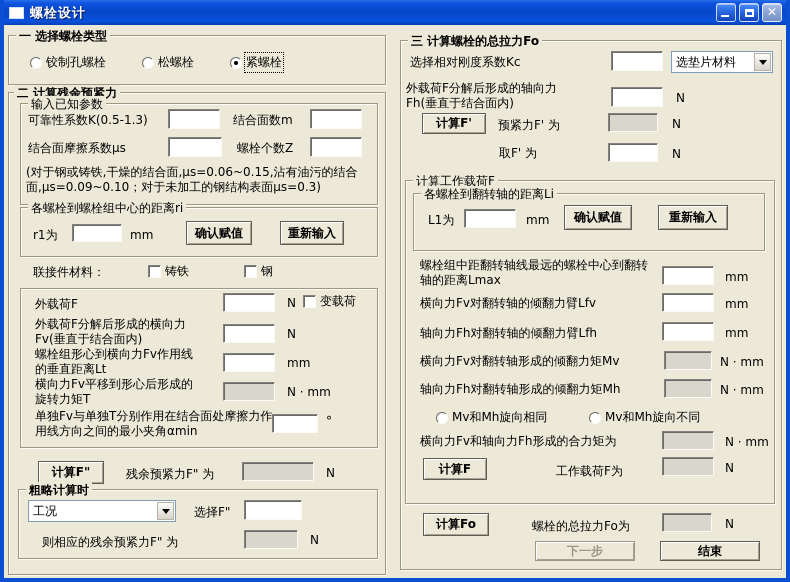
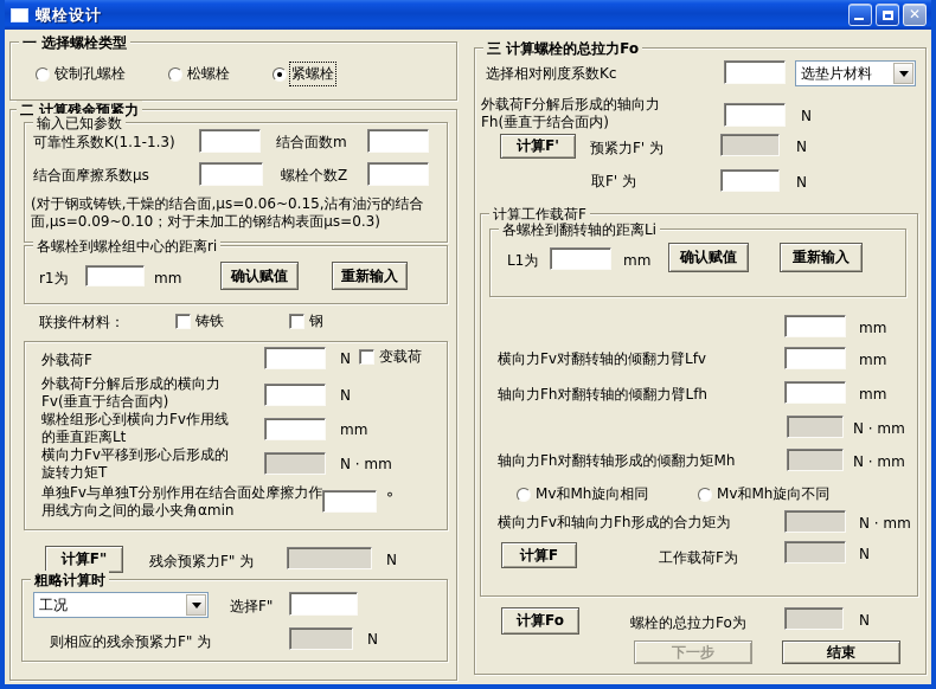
  螺栓设计
  ✕
  一 选择螺栓类型
  铰制孔螺栓
  松螺栓
  紧螺栓
  二 计算残余预紧力
  输入已知参数
- 可靠性系数K(0.5-1.3)
+ 可靠性系数K(1.1-1.3)
  结合面数m
  结合面摩擦系数μs
  螺栓个数Z
  (对于钢或铸铁,干燥的结合面,μs=0.06~0.15,沾有油污的结合面,μs=0.09~0.10；对于未加工的钢结构表面μs=0.3)
  各螺栓到螺栓组中心的距离ri
  r1为
  mm
  确认赋值
  重新输入
  联接件材料：
  铸铁
  钢
  外载荷F
  N
  变载荷
  外载荷F分解后形成的横向力Fv(垂直于结合面内)
  N
  螺栓组形心到横向力Fv作用线的垂直距离Lt
  mm
  横向力Fv平移到形心后形成的旋转力矩T
  N · mm
  单独Fv与单独T分别作用在结合面处摩擦力作用线方向之间的最小夹角αmin
  °
  计算F"
  残余预紧力F" 为
  N
  粗略计算时
  工况
  选择F"
  则相应的残余预紧力F" 为
  N
  三 计算螺栓的总拉力Fo
  选择相对刚度系数Kc
  选垫片材料
  外载荷F分解后形成的轴向力Fh(垂直于结合面内)
  N
  计算F'
  预紧力F' 为
  N
  取F' 为
  N
  计算工作载荷F
  各螺栓到翻转轴的距离Li
  L1为
  mm
  确认赋值
  重新输入
- 螺栓组中距翻转轴线最远的螺栓中心到翻转轴的距离Lmax
  mm
  横向力Fv对翻转轴的倾翻力臂Lfv
  mm
  轴向力Fh对翻转轴的倾翻力臂Lfh
  mm
- 横向力Fv对翻转轴形成的倾翻力矩Mv
  N · mm
  轴向力Fh对翻转轴形成的倾翻力矩Mh
  N · mm
  Mv和Mh旋向相同
  Mv和Mh旋向不同
  横向力Fv和轴向力Fh形成的合力矩为
  N · mm
  计算F
  工作载荷F为
  N
  计算Fo
  螺栓的总拉力Fo为
  N
  下一步
  结束
